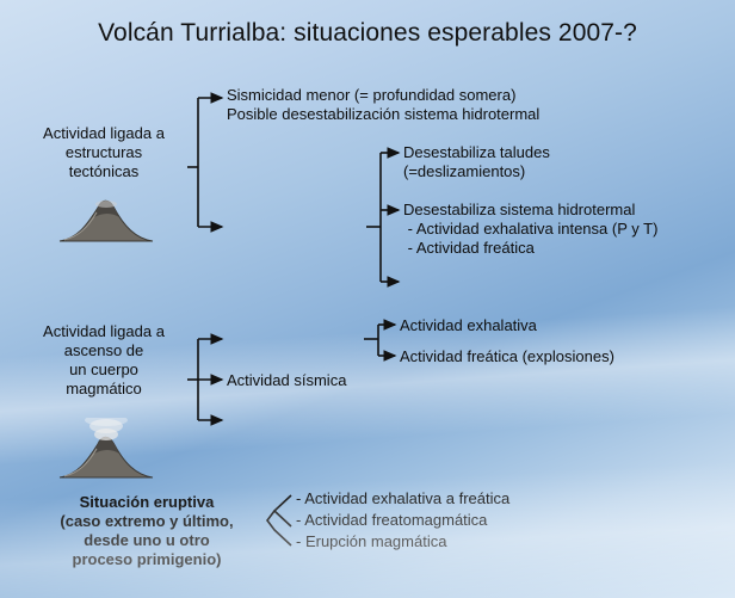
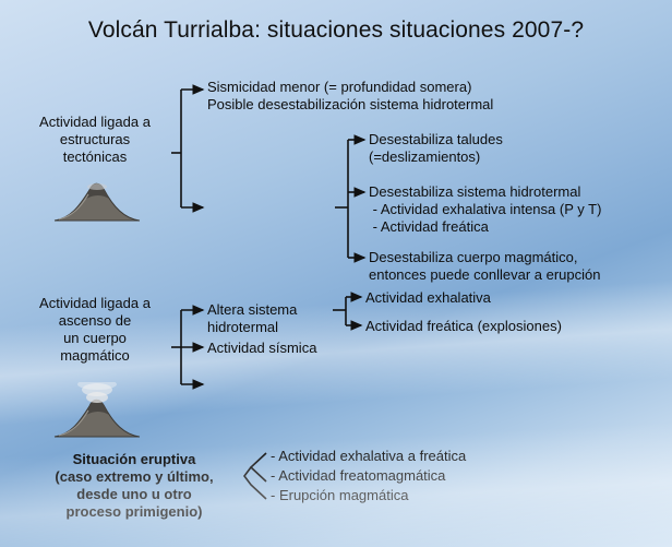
- Volcán Turrialba: situaciones esperables 2007-?
+ Volcán Turrialba: situaciones situaciones 2007-?
  Actividad ligada a
  estructuras
  tectónicas
  Sismicidad menor (= profundidad somera)
  Posible desestabilización sistema hidrotermal
  Desestabiliza taludes
  (=deslizamientos)
  Desestabiliza sistema hidrotermal
  - Actividad exhalativa intensa (P y T)
  - Actividad freática
+ Desestabiliza cuerpo magmático,
+ entonces puede conllevar a erupción
  Actividad ligada a
  ascenso de
  un cuerpo
  magmático
+ Altera sistema
+ hidrotermal
  Actividad sísmica
  Actividad exhalativa
  Actividad freática (explosiones)
